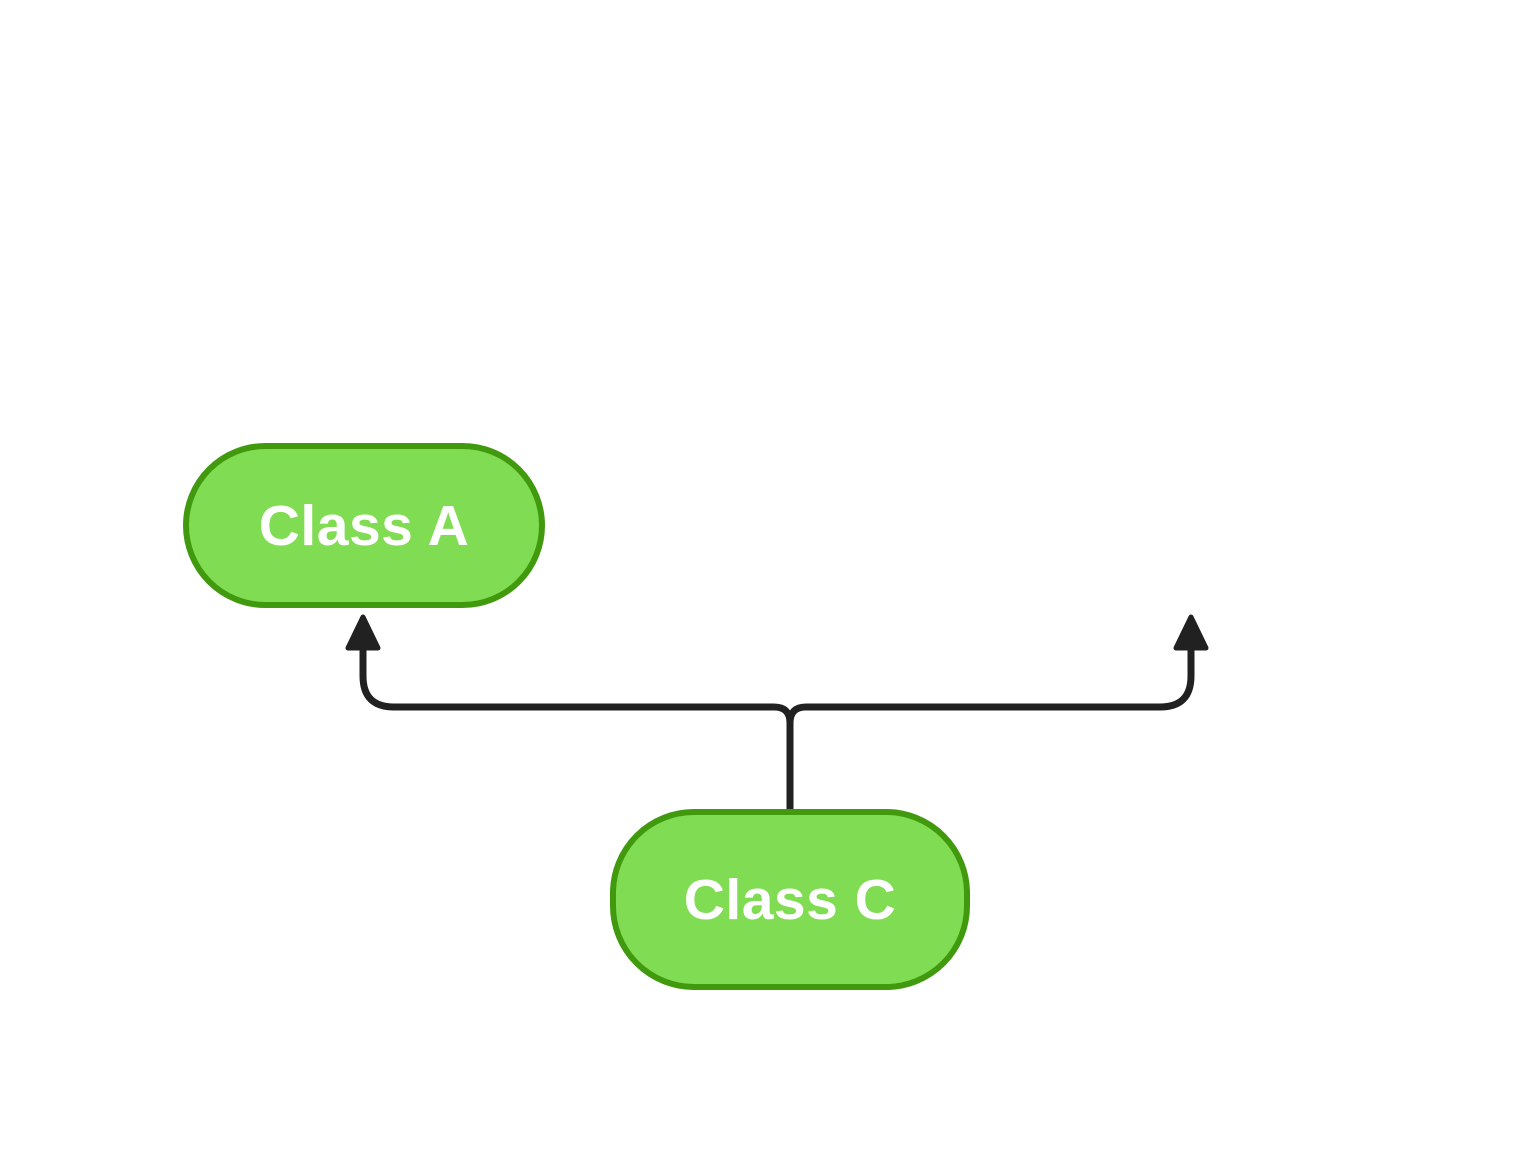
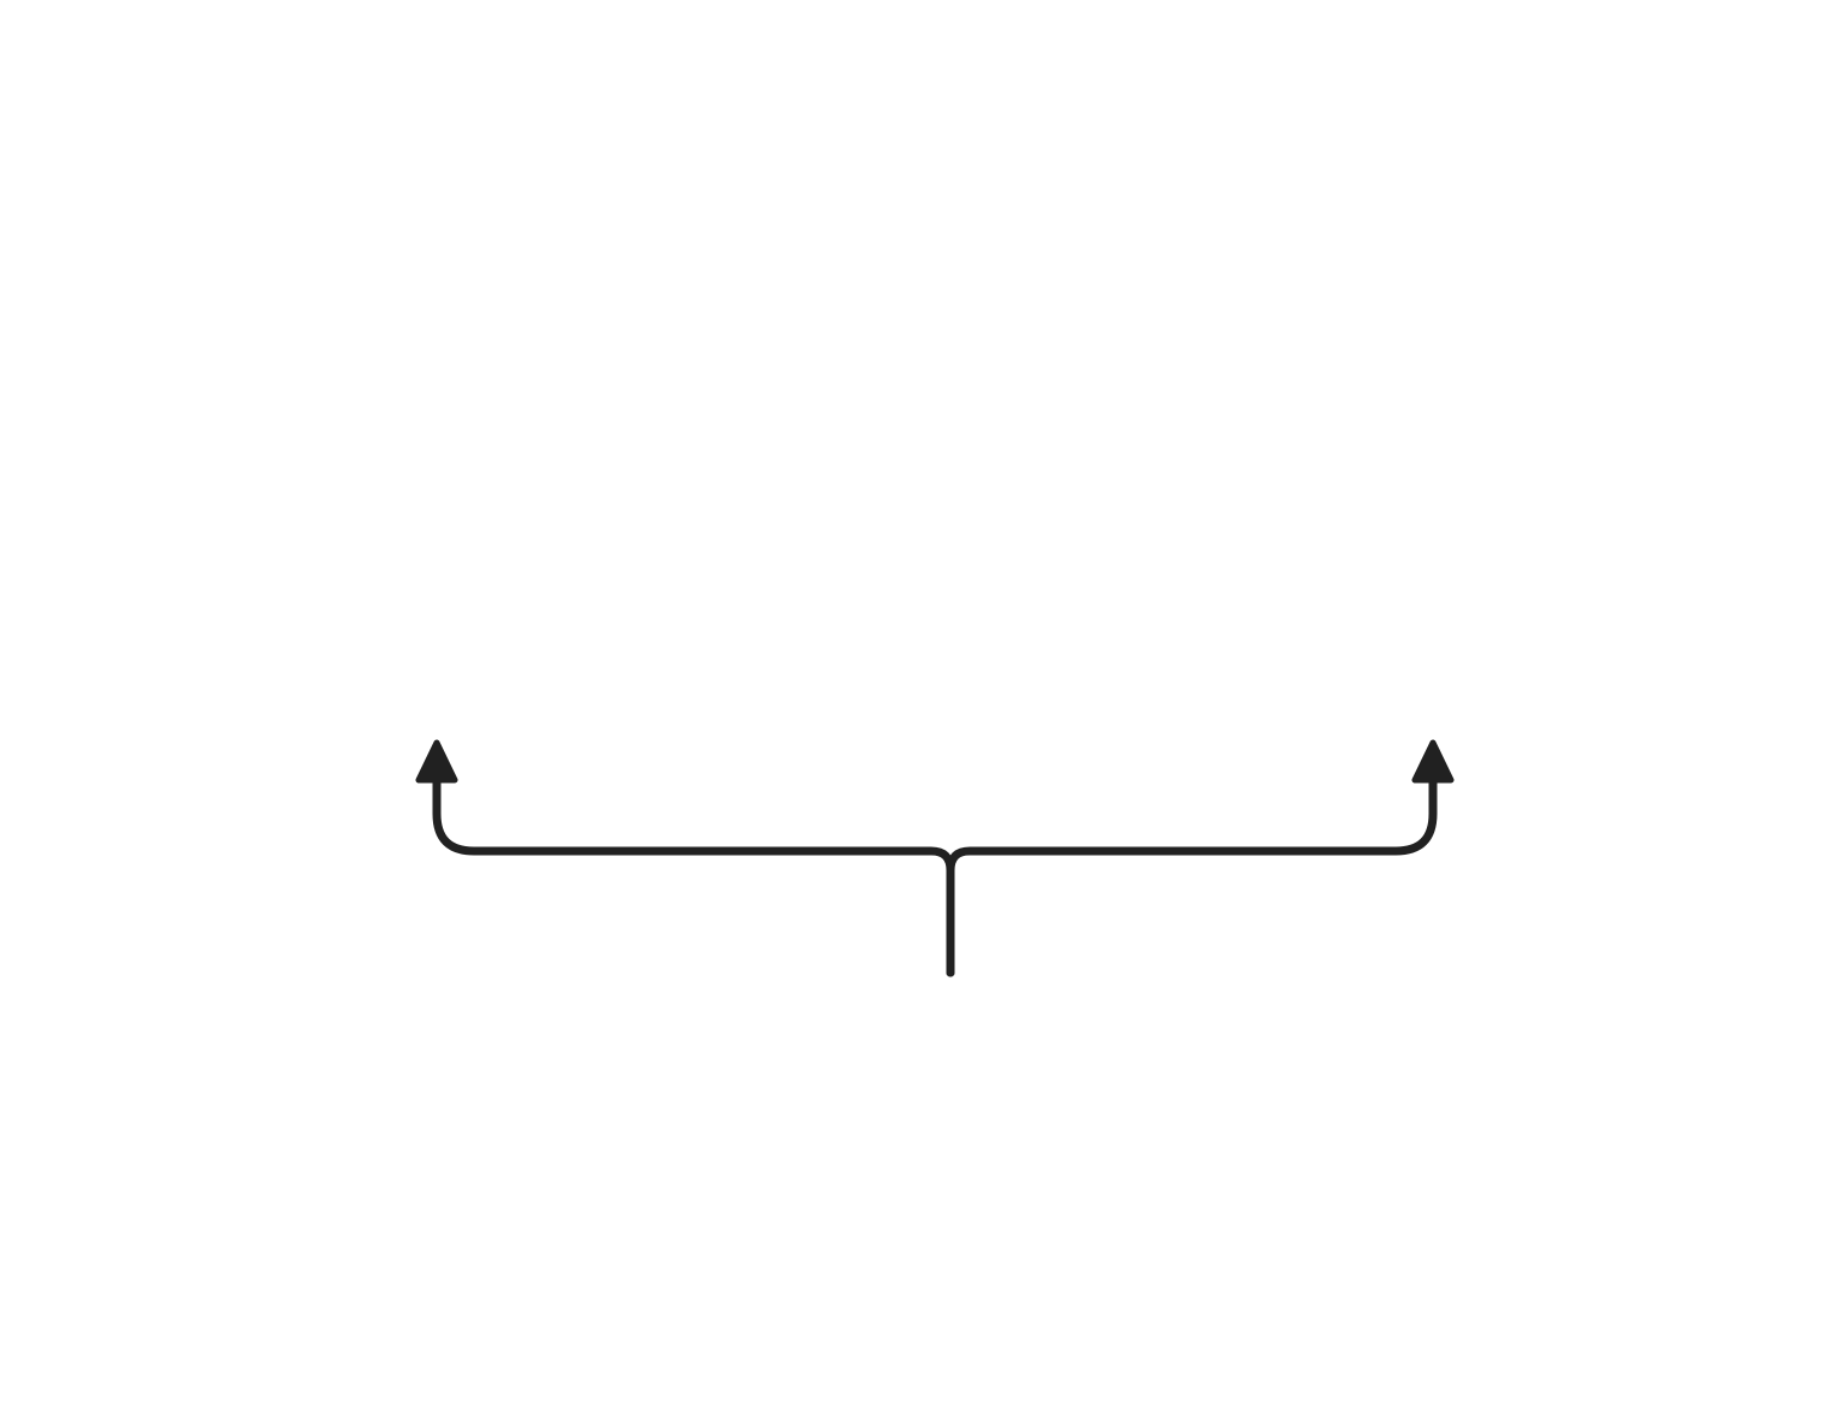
- Class A
- Class C
